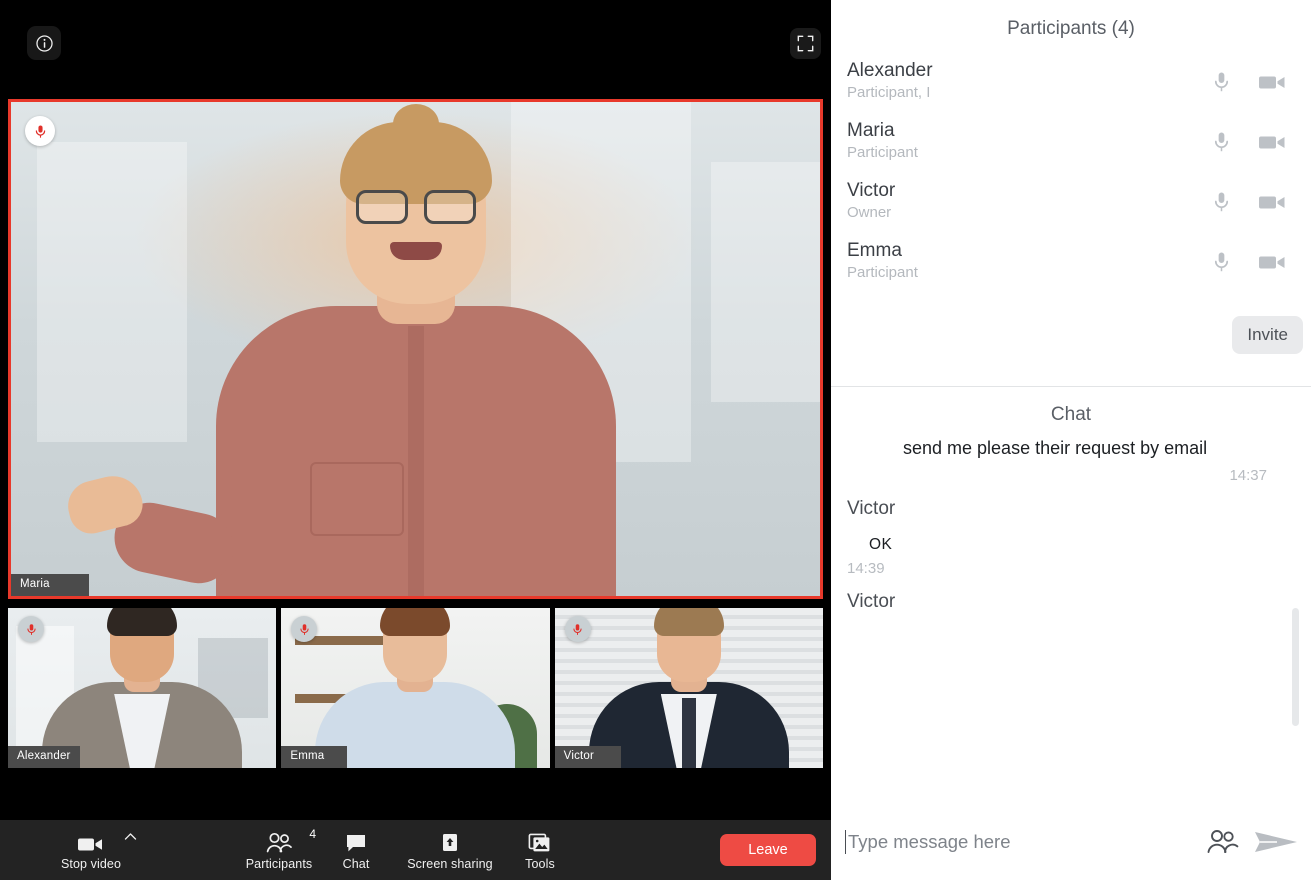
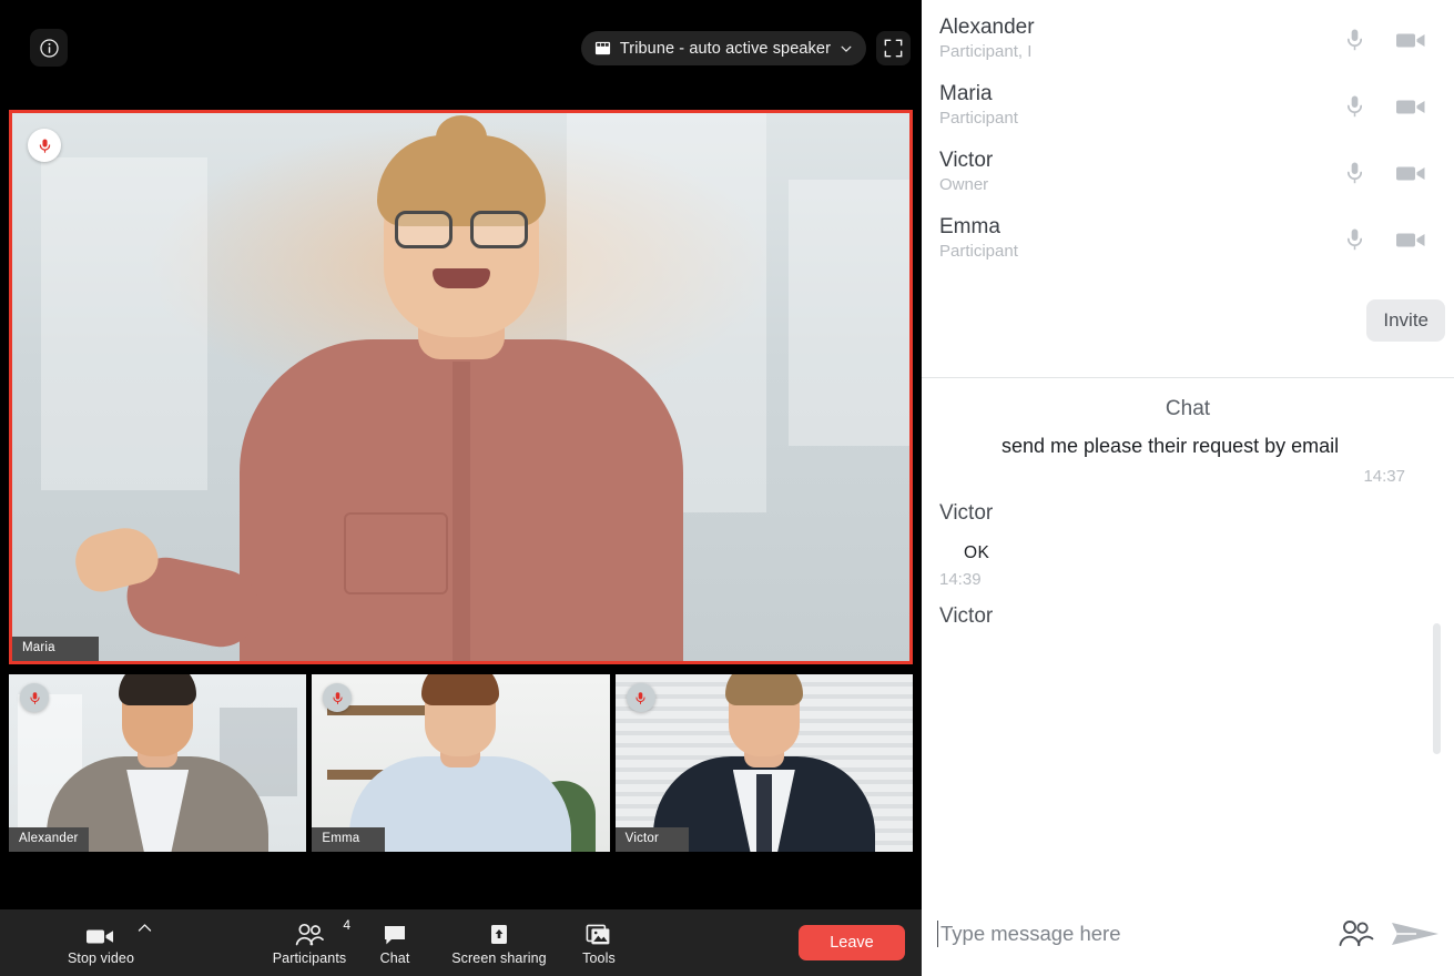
+ Tribune - auto active speaker
  Maria
  Alexander
  Emma
  Victor
  Stop video
  Participants
  4
  Chat
  Screen sharing
  Tools
  Leave
- Participants (4)
  Alexander
  Participant, I
  Maria
  Participant
  Victor
  Owner
  Emma
  Participant
  Invite
  Chat
  send me please their request by email
  14:37
  Victor
  OK
  14:39
  Victor
  Type message here
